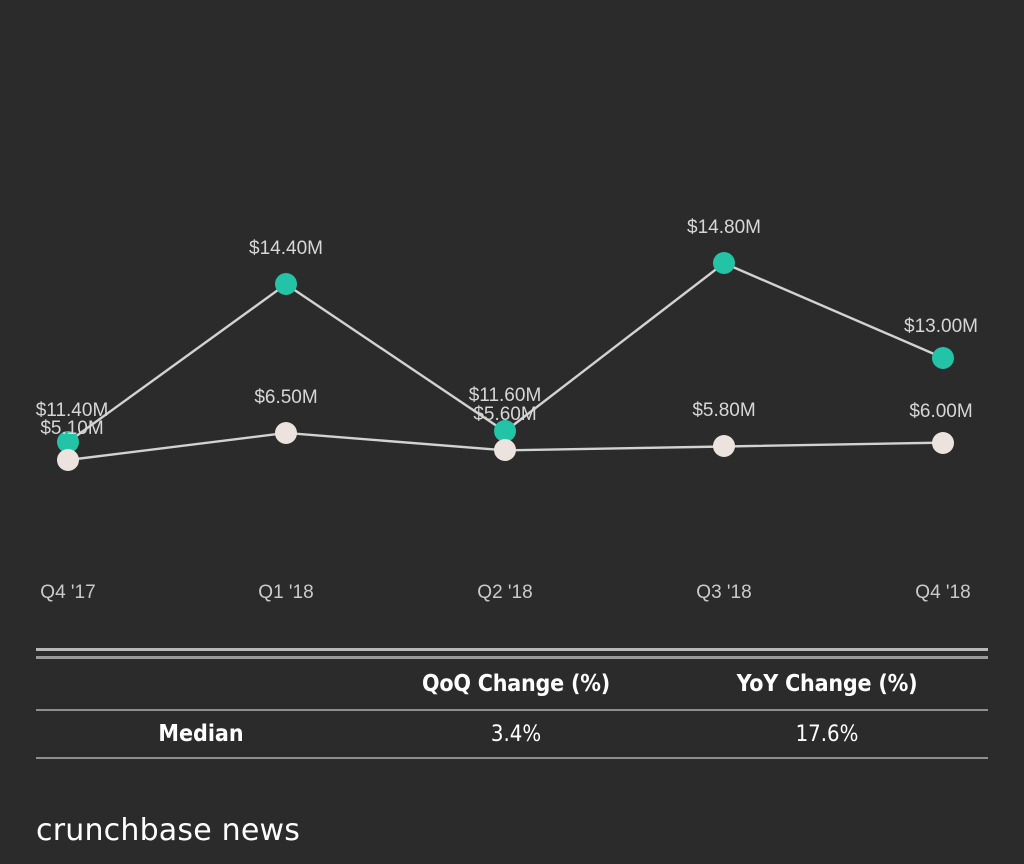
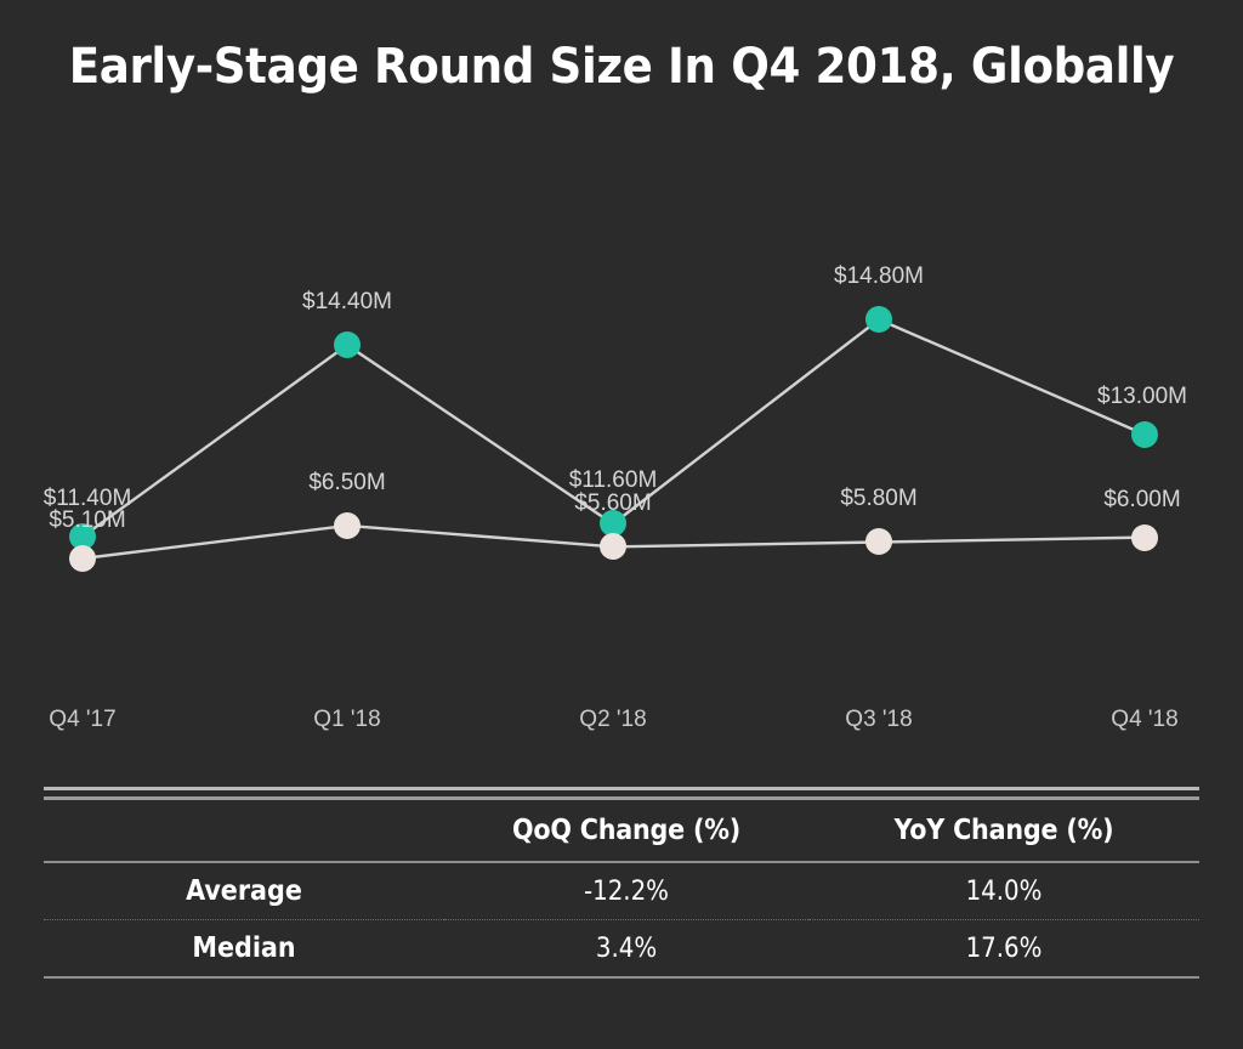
+ Early-Stage Round Size In Q4 2018, Globally
  $11.40M
  $14.40M
  $11.60M
  $14.80M
  $13.00M
  $5.10M
  $6.50M
  $5.60M
  $5.80M
  $6.00M
  Q4 '17
  Q1 '18
  Q2 '18
  Q3 '18
  Q4 '18
  	QoQ Change (%)	YoY Change (%)
+ Average	-12.2%	14.0%
  Median	3.4%	17.6%
- crunchbase news
